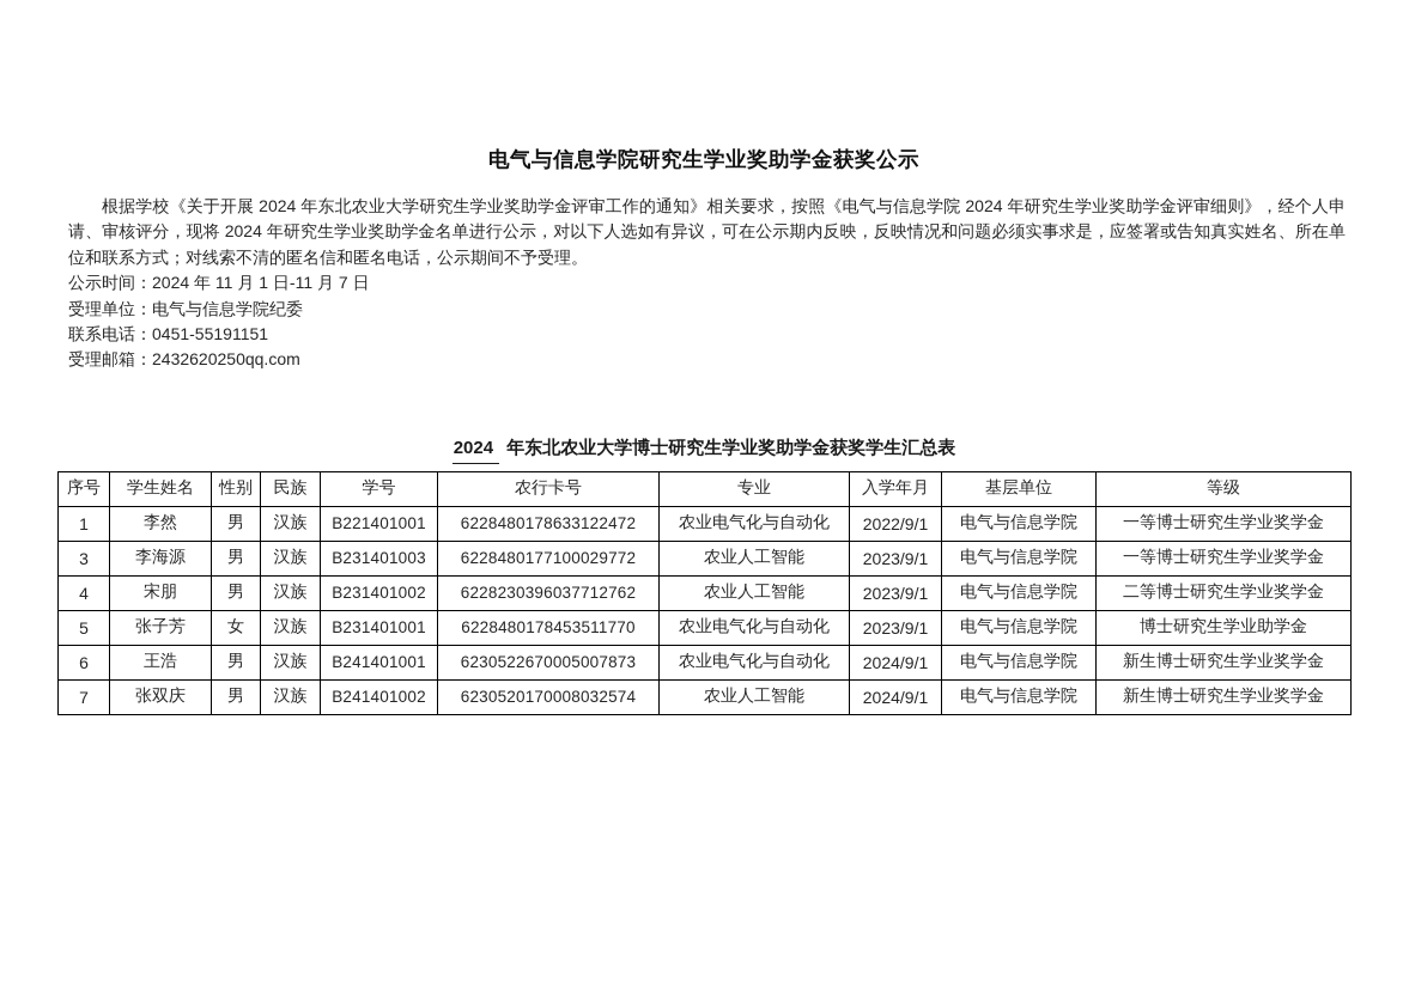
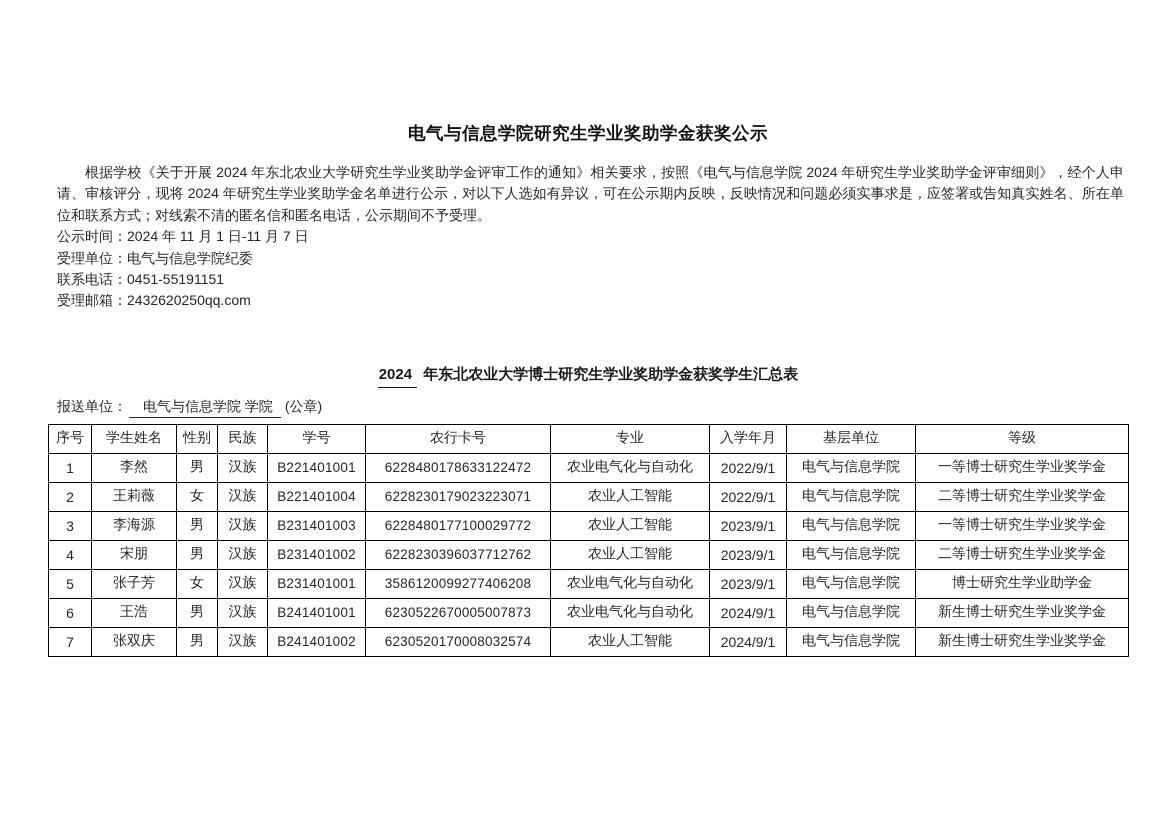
  电气与信息学院研究生学业奖助学金获奖公示
  根据学校《关于开展 2024 年东北农业大学研究生学业奖助学金评审工作的通知》相关要求，按照《电气与信息学院 2024 年研究生学业奖助学金评审细则》，经个人申请、审核评分，现将 2024 年研究生学业奖助学金名单进行公示，对以下人选如有异议，可在公示期内反映，反映情况和问题必须实事求是，应签署或告知真实姓名、所在单位和联系方式；对线索不清的匿名信和匿名电话，公示期间不予受理。
  公示时间：2024 年 11 月 1 日-11 月 7 日
  受理单位：电气与信息学院纪委
  联系电话：0451-55191151
  受理邮箱：2432620250qq.com
  2024 年东北农业大学博士研究生学业奖助学金获奖学生汇总表
+ 报送单位： 电气与信息学院 学院 (公章)
  序号	学生姓名	性别	民族	学号	农行卡号	专业	入学年月	基层单位	等级
  1	李然	男	汉族	B221401001	6228480178633122472	农业电气化与自动化	2022/9/1	电气与信息学院	一等博士研究生学业奖学金
+ 2	王莉薇	女	汉族	B221401004	6228230179023223071	农业人工智能	2022/9/1	电气与信息学院	二等博士研究生学业奖学金
  3	李海源	男	汉族	B231401003	6228480177100029772	农业人工智能	2023/9/1	电气与信息学院	一等博士研究生学业奖学金
  4	宋朋	男	汉族	B231401002	6228230396037712762	农业人工智能	2023/9/1	电气与信息学院	二等博士研究生学业奖学金
- 5	张子芳	女	汉族	B231401001	6228480178453511770	农业电气化与自动化	2023/9/1	电气与信息学院	博士研究生学业助学金
+ 5	张子芳	女	汉族	B231401001	3586120099277406208	农业电气化与自动化	2023/9/1	电气与信息学院	博士研究生学业助学金
  6	王浩	男	汉族	B241401001	6230522670005007873	农业电气化与自动化	2024/9/1	电气与信息学院	新生博士研究生学业奖学金
  7	张双庆	男	汉族	B241401002	6230520170008032574	农业人工智能	2024/9/1	电气与信息学院	新生博士研究生学业奖学金
